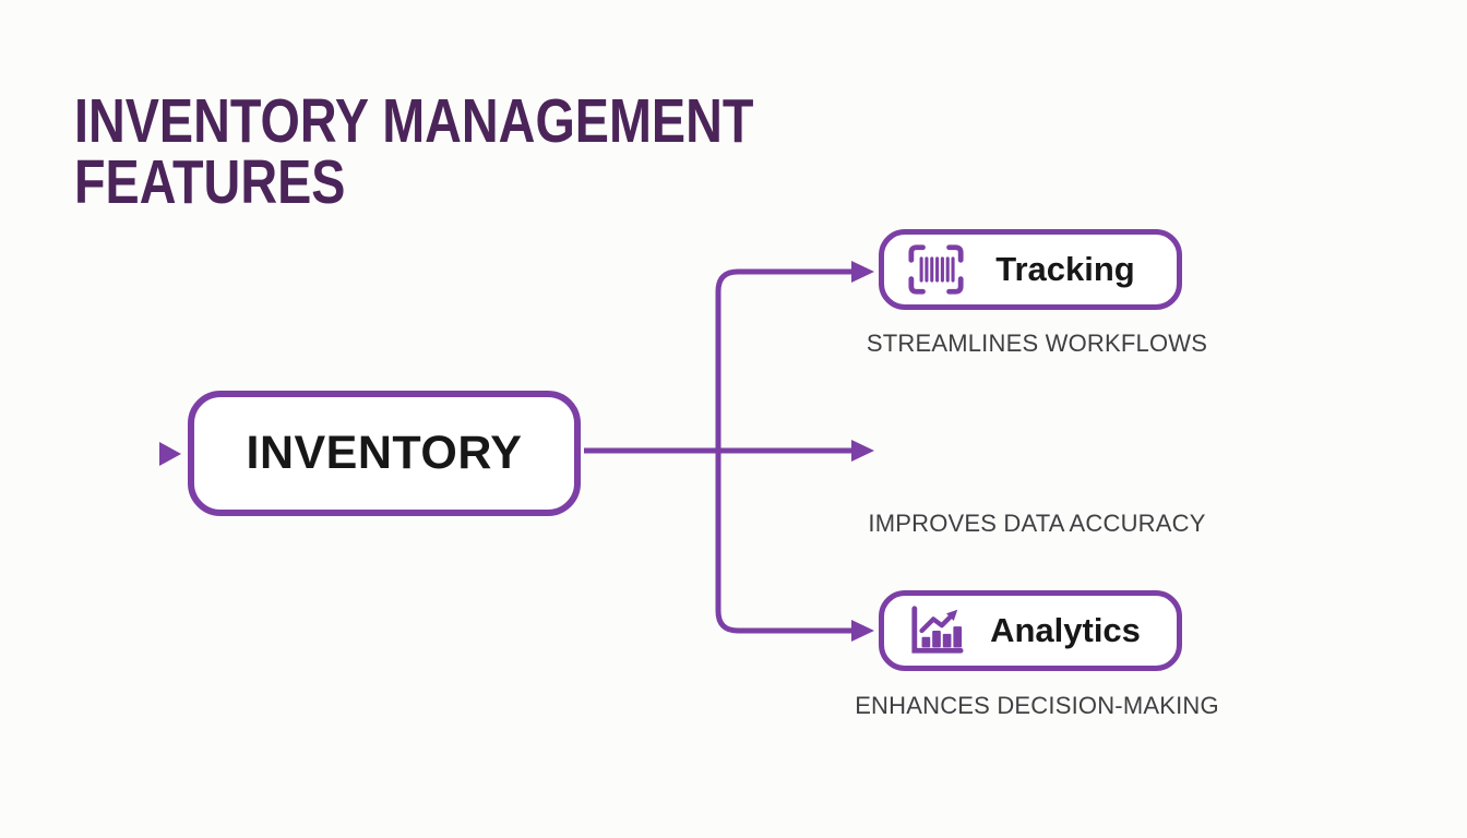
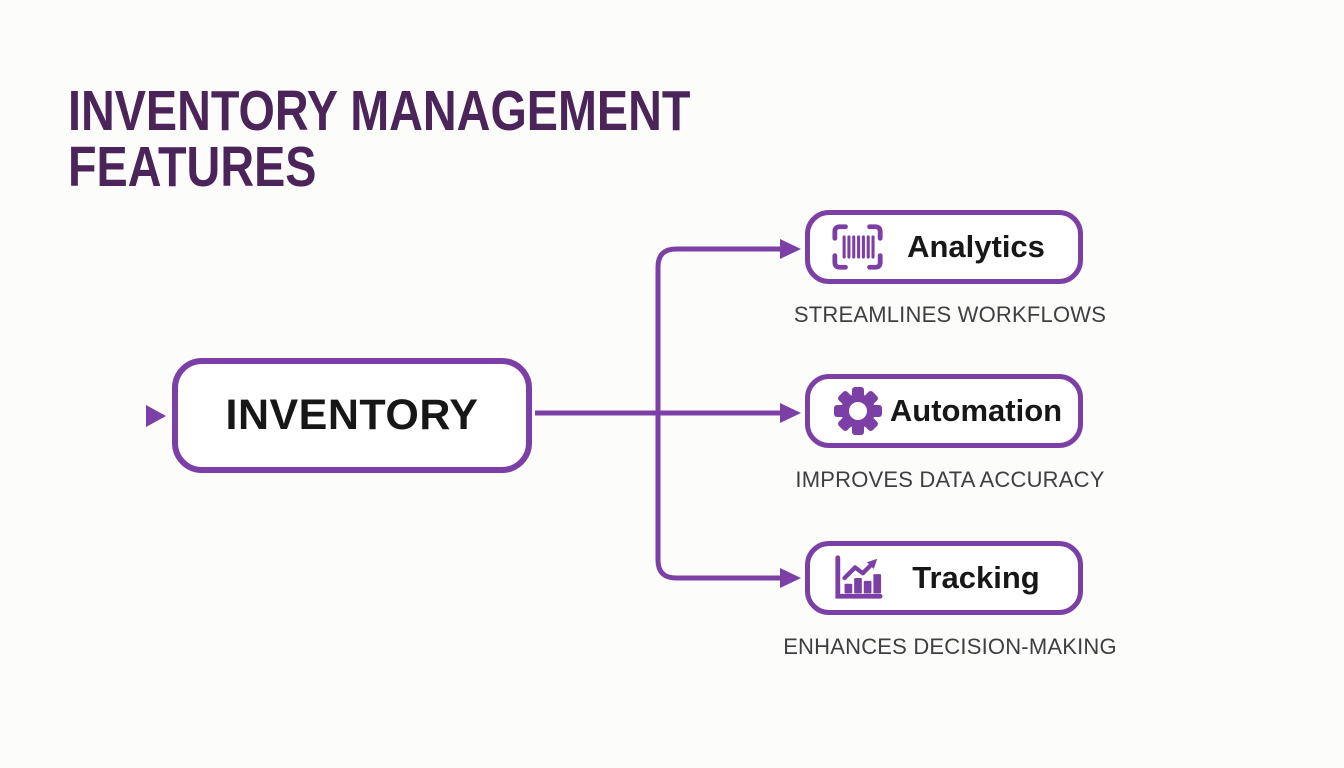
  INVENTORY MANAGEMENT
  FEATURES
  INVENTORY
- Tracking
+ Analytics
  STREAMLINES WORKFLOWS
+ Automation
  IMPROVES DATA ACCURACY
- Analytics
+ Tracking
  ENHANCES DECISION-MAKING
